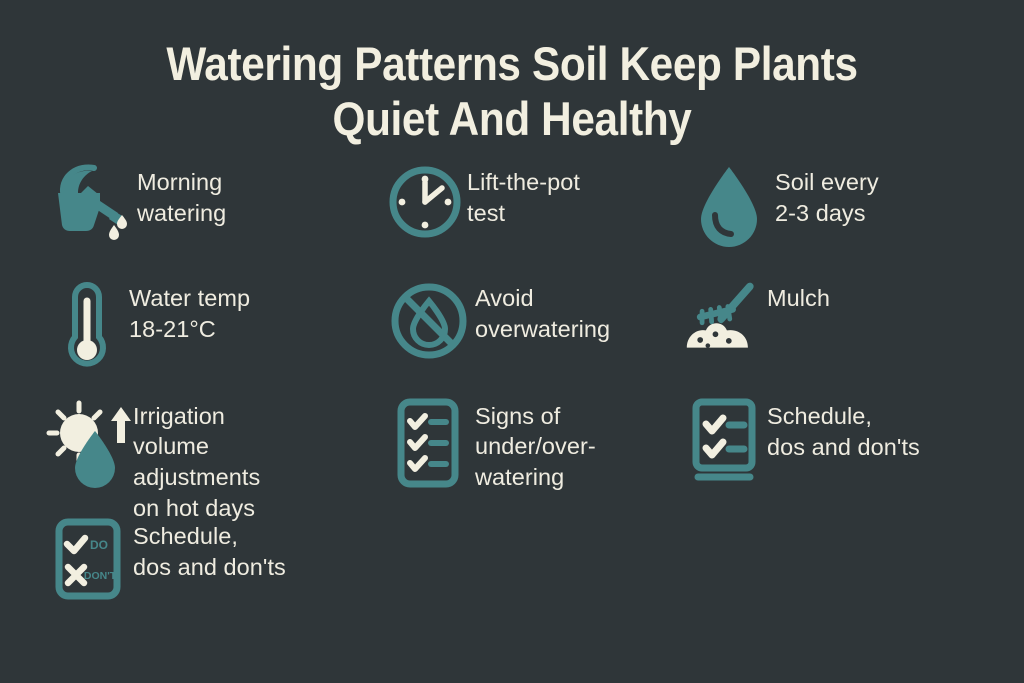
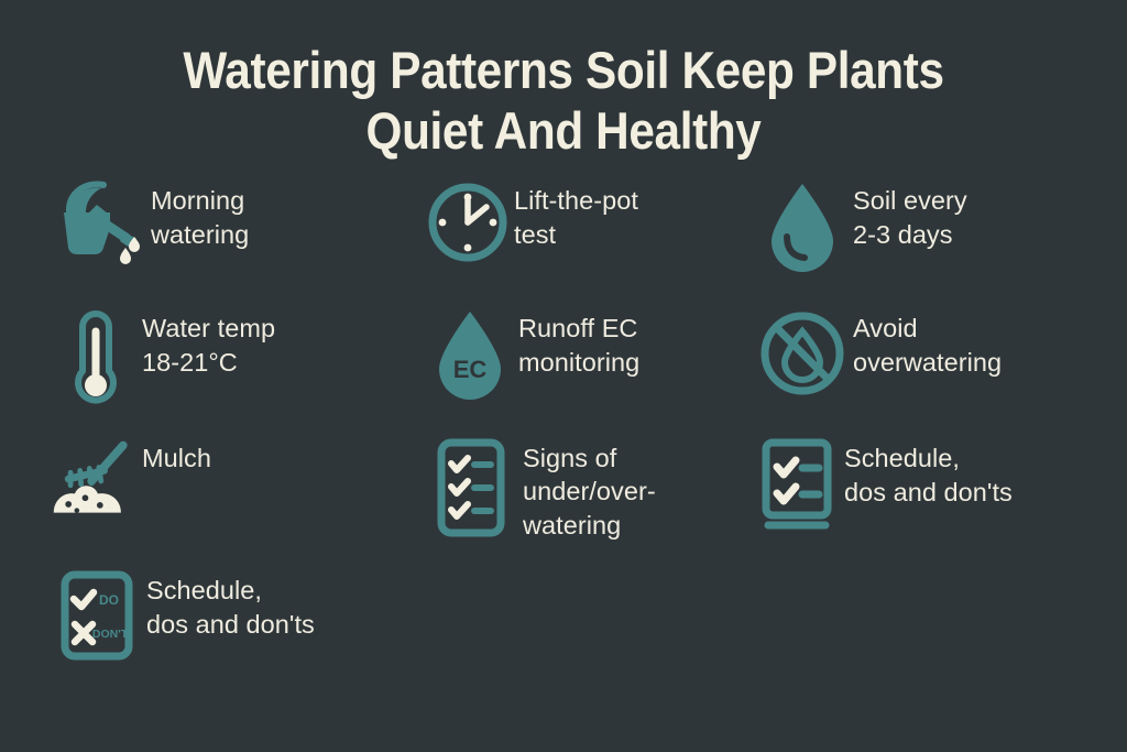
  Watering Patterns Soil Keep Plants
  Quiet And Healthy
  Morning
  watering
  Lift-the-pot
  test
  Soil every
  2-3 days
  Water temp
  18-21°C
+ EC
+ Runoff EC
+ monitoring
  Avoid
  overwatering
  Mulch
- Irrigation
- volume
- adjustments
- on hot days
  Signs of
  under/over-
  watering
  Schedule,
  dos and don'ts
  DO
  DON'T
  Schedule,
  dos and don'ts
